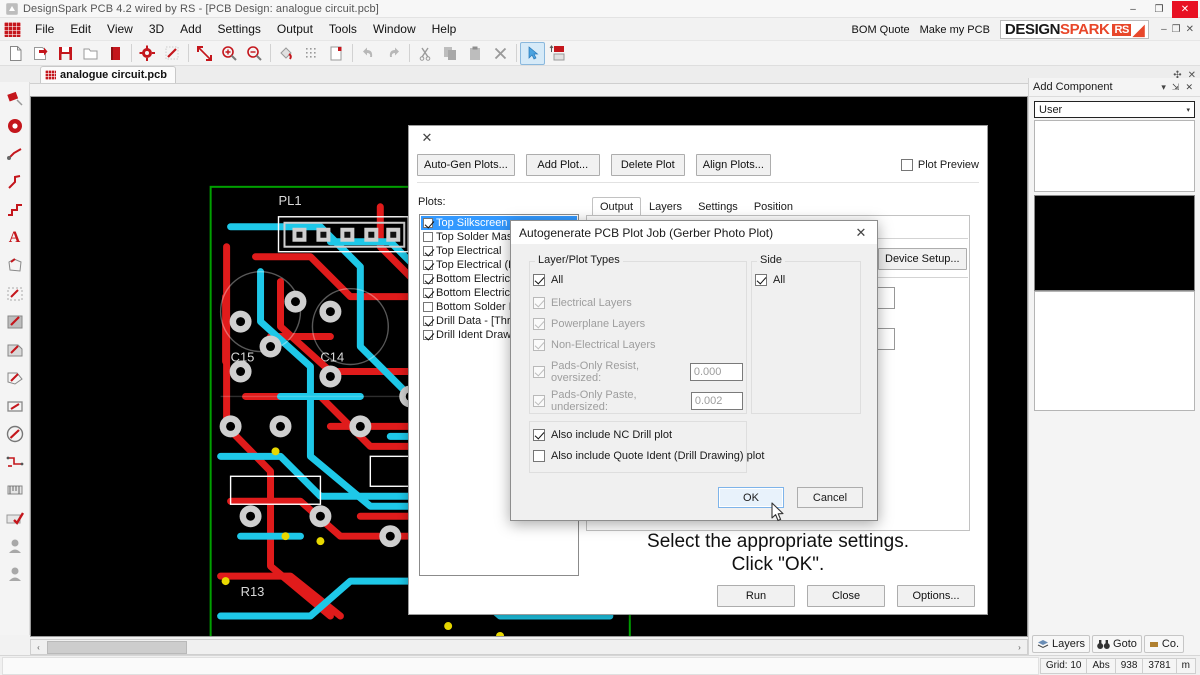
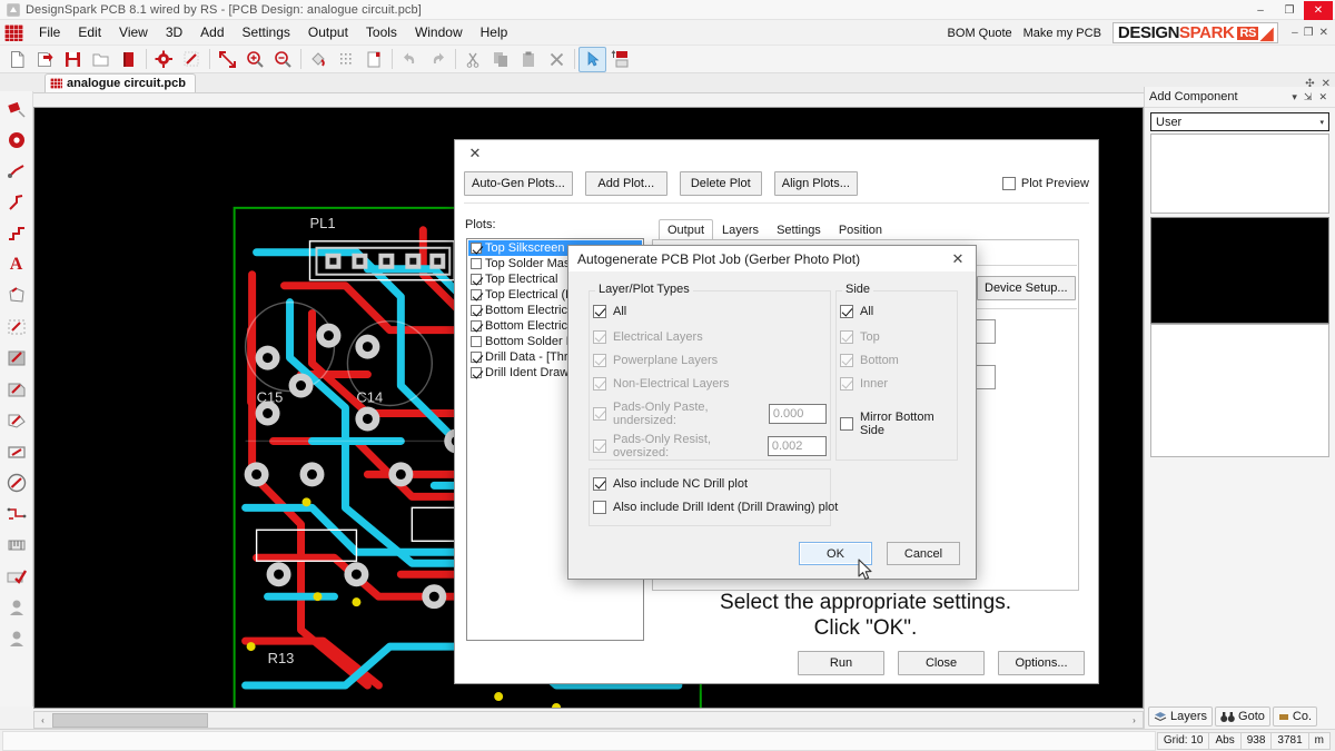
- DesignSpark PCB 4.2 wired by RS - [PCB Design: analogue circuit.pcb]
+ DesignSpark PCB 8.1 wired by RS - [PCB Design: analogue circuit.pcb]
  –
  ❐
  ✕
  File
  Edit
  View
  3D
  Add
  Settings
  Output
  Tools
  Window
  Help
  BOM Quote
  Make my PCB
  DESIGN
  SPARK
  RS
  ◢
  –
  ❐
  ✕
  analogue circuit.pcb
  ✣
  ✕
  A
  PL1
  C15
  C14
  R13
  ‹
  ›
  Add Component
  ▾
  ⇲
  ✕
  User
  Layers
  Goto
  Co.
  Grid: 10
  Abs
  938
  3781
  m
  ✕
  Auto-Gen Plots...
  Add Plot...
  Delete Plot
  Align Plots...
  Plot Preview
  Run
  Close
  Options...
  Plots:
  Top Silkscreen
  Top Solder Ma
  Top Electrical
  Top Electrical (
  Bottom Electric
  Bottom Electric
  Bottom Solder
  Drill Data - [Thr
  Drill Ident Draw
  Output
  Layers
  Settings
  Position
  Device Setup...
  Select the appropriate settings.
  Click "OK".
  Autogenerate PCB Plot Job (Gerber Photo Plot)
  ✕
  Layer/Plot Types
  All
  Electrical Layers
  Powerplane Layers
  Non-Electrical Layers
- Pads-Only Resist, oversized:
+ Pads-Only Paste, undersized:
  0.000
- Pads-Only Paste, undersized:
+ Pads-Only Resist, oversized:
  0.002
  Side
  All
+ Top
+ Bottom
+ Inner
+ Mirror Bottom Side
  Also include NC Drill plot
- Also include Quote Ident (Drill Drawing) plot
+ Also include Drill Ident (Drill Drawing) plot
  OK
  Cancel
